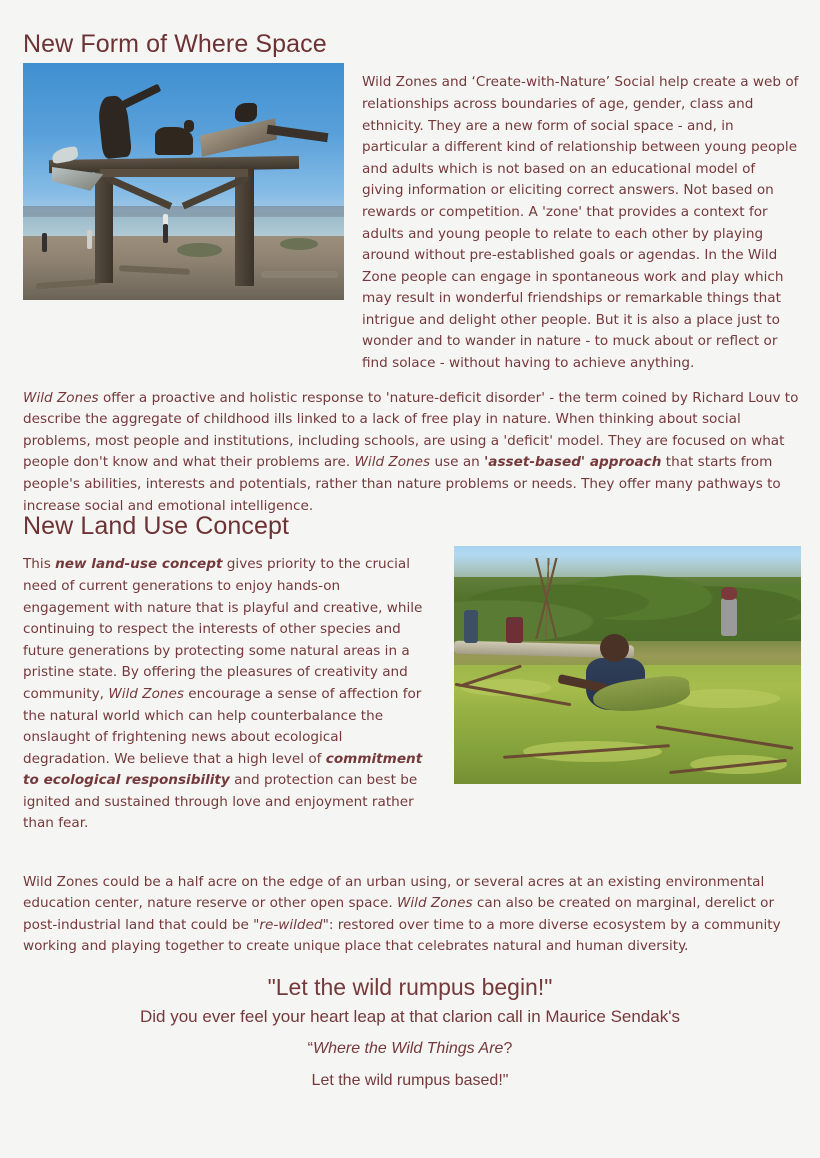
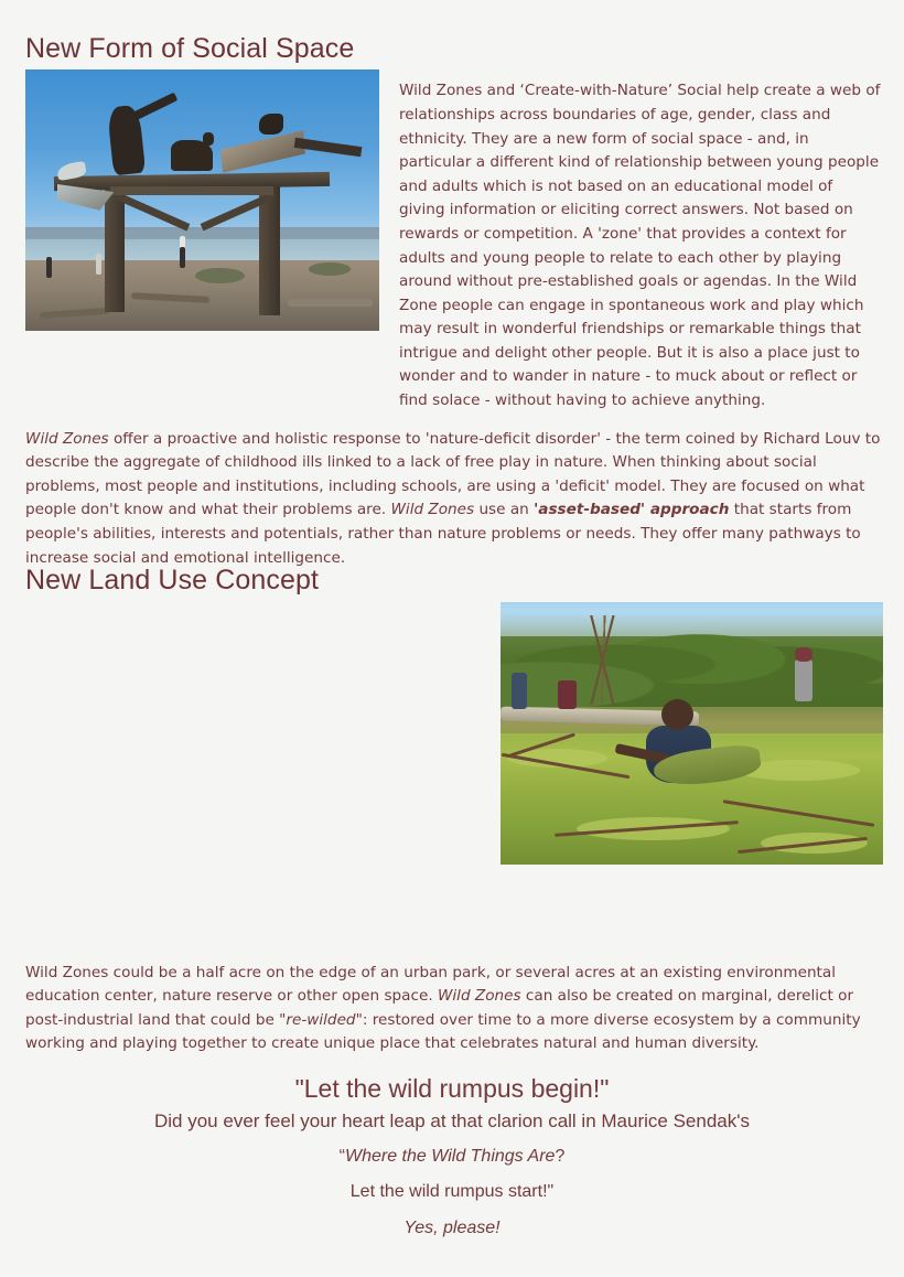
- New Form of Where Space
+ New Form of Social Space
  Wild Zones and ‘Create-with-Nature’ Social help create a web of relationships across boundaries of age, gender, class and ethnicity. They are a new form of social space - and, in particular a different kind of relationship between young people and adults which is not based on an educational model of giving information or eliciting correct answers. Not based on rewards or competition. A 'zone' that provides a context for adults and young people to relate to each other by playing around without pre-established goals or agendas. In the Wild Zone people can engage in spontaneous work and play which may result in wonderful friendships or remarkable things that intrigue and delight other people. But it is also a place just to wonder and to wander in nature - to muck about or reflect or find solace - without having to achieve anything.
  Wild Zones offer a proactive and holistic response to 'nature-deficit disorder' - the term coined by Richard Louv to describe the aggregate of childhood ills linked to a lack of free play in nature. When thinking about social problems, most people and institutions, including schools, are using a 'deficit' model. They are focused on what people don't know and what their problems are. Wild Zones use an 'asset-based' approach that starts from people's abilities, interests and potentials, rather than nature problems or needs. They offer many pathways to increase social and emotional intelligence.
  New Land Use Concept
- This new land-use concept gives priority to the crucial need of current generations to enjoy hands-on engagement with nature that is playful and creative, while continuing to respect the interests of other species and future generations by protecting some natural areas in a pristine state. By offering the pleasures of creativity and community, Wild Zones encourage a sense of affection for the natural world which can help counterbalance the onslaught of frightening news about ecological degradation. We believe that a high level of commitment to ecological responsibility and protection can best be ignited and sustained through love and enjoyment rather than fear.
- Wild Zones could be a half acre on the edge of an urban using, or several acres at an existing environmental education center, nature reserve or other open space. Wild Zones can also be created on marginal, derelict or post-industrial land that could be "re-wilded": restored over time to a more diverse ecosystem by a community working and playing together to create unique place that celebrates natural and human diversity.
+ Wild Zones could be a half acre on the edge of an urban park, or several acres at an existing environmental education center, nature reserve or other open space. Wild Zones can also be created on marginal, derelict or post-industrial land that could be "re-wilded": restored over time to a more diverse ecosystem by a community working and playing together to create unique place that celebrates natural and human diversity.
  "Let the wild rumpus begin!"
  Did you ever feel your heart leap at that clarion call in Maurice Sendak's
  “Where the Wild Things Are?
- Let the wild rumpus based!"
+ Let the wild rumpus start!"
+ Yes, please!
